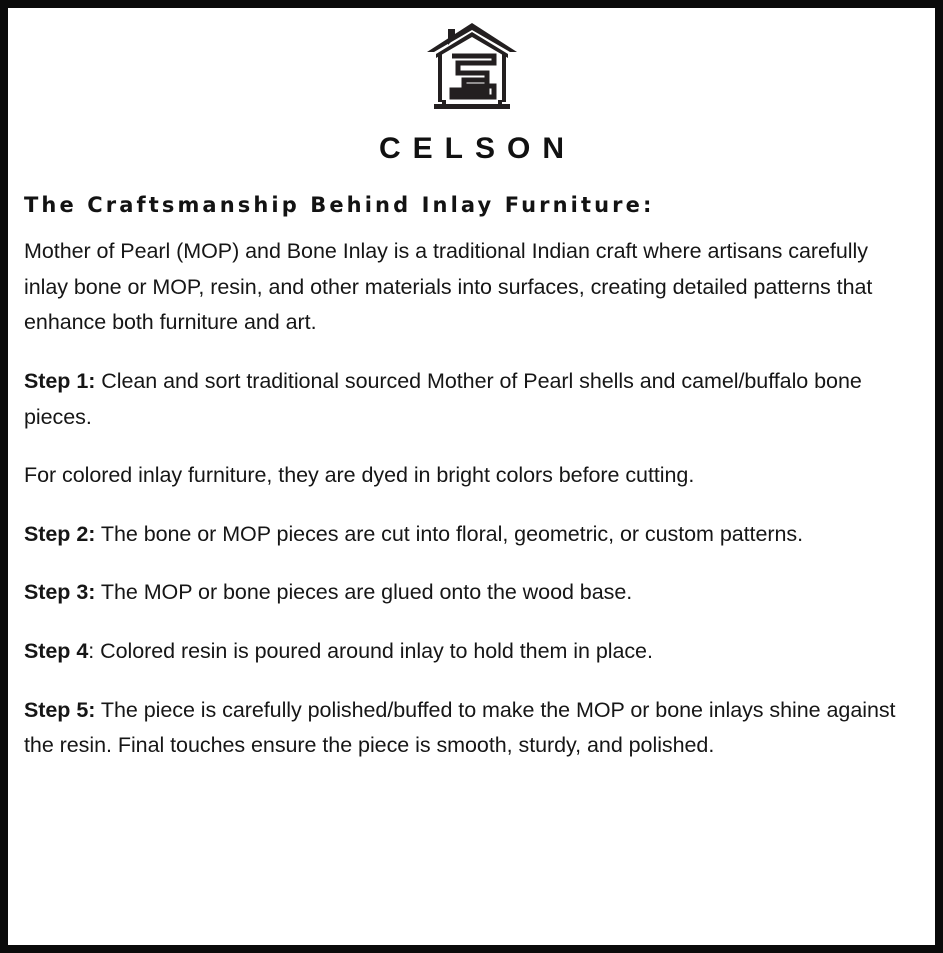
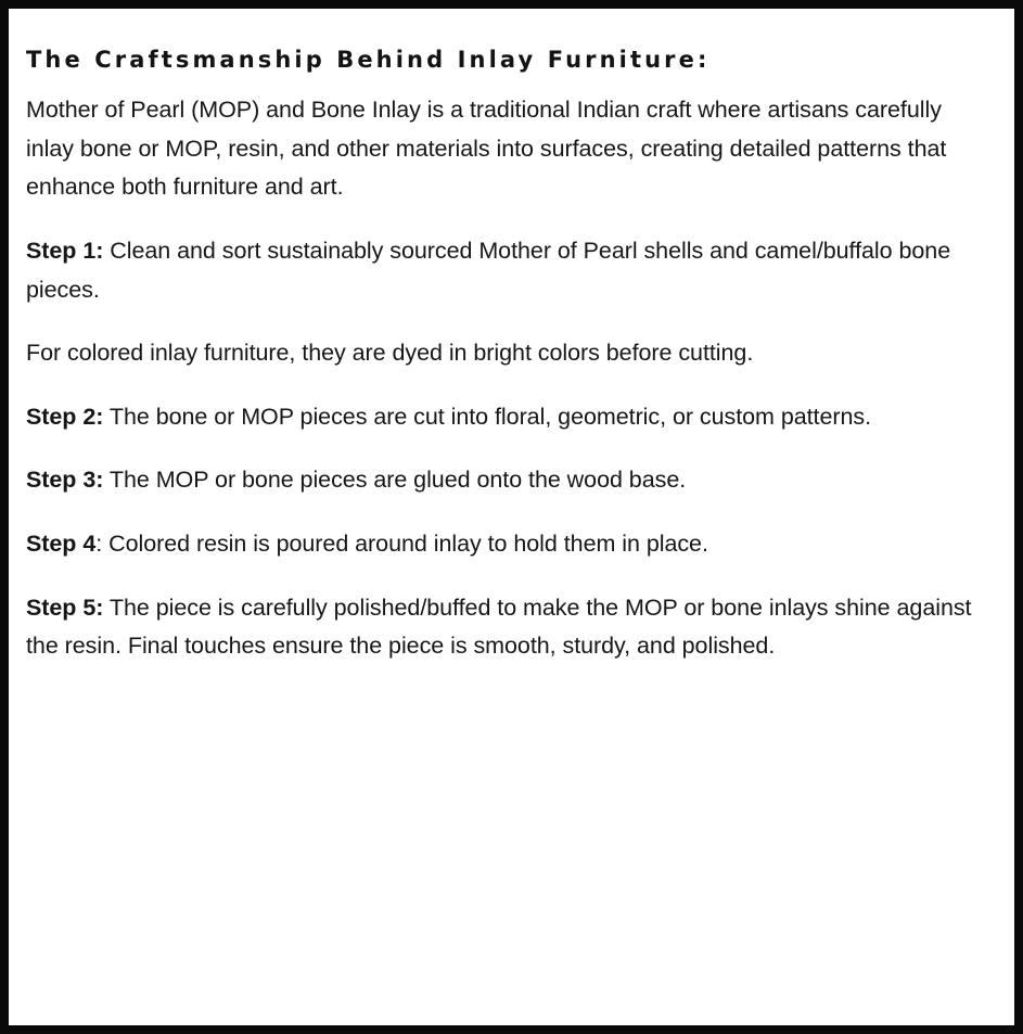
- CELSON
  The Craftsmanship Behind Inlay Furniture:
  Mother of Pearl (MOP) and Bone Inlay is a traditional Indian craft where artisans carefully inlay bone or MOP, resin, and other materials into surfaces, creating detailed patterns that enhance both furniture and art.
- Step 1: Clean and sort traditional sourced Mother of Pearl shells and camel/buffalo bone pieces.
+ Step 1: Clean and sort sustainably sourced Mother of Pearl shells and camel/buffalo bone pieces.
  For colored inlay furniture, they are dyed in bright colors before cutting.
  Step 2: The bone or MOP pieces are cut into floral, geometric, or custom patterns.
  Step 3: The MOP or bone pieces are glued onto the wood base.
  Step 4: Colored resin is poured around inlay to hold them in place.
  Step 5: The piece is carefully polished/buffed to make the MOP or bone inlays shine against the resin. Final touches ensure the piece is smooth, sturdy, and polished.
